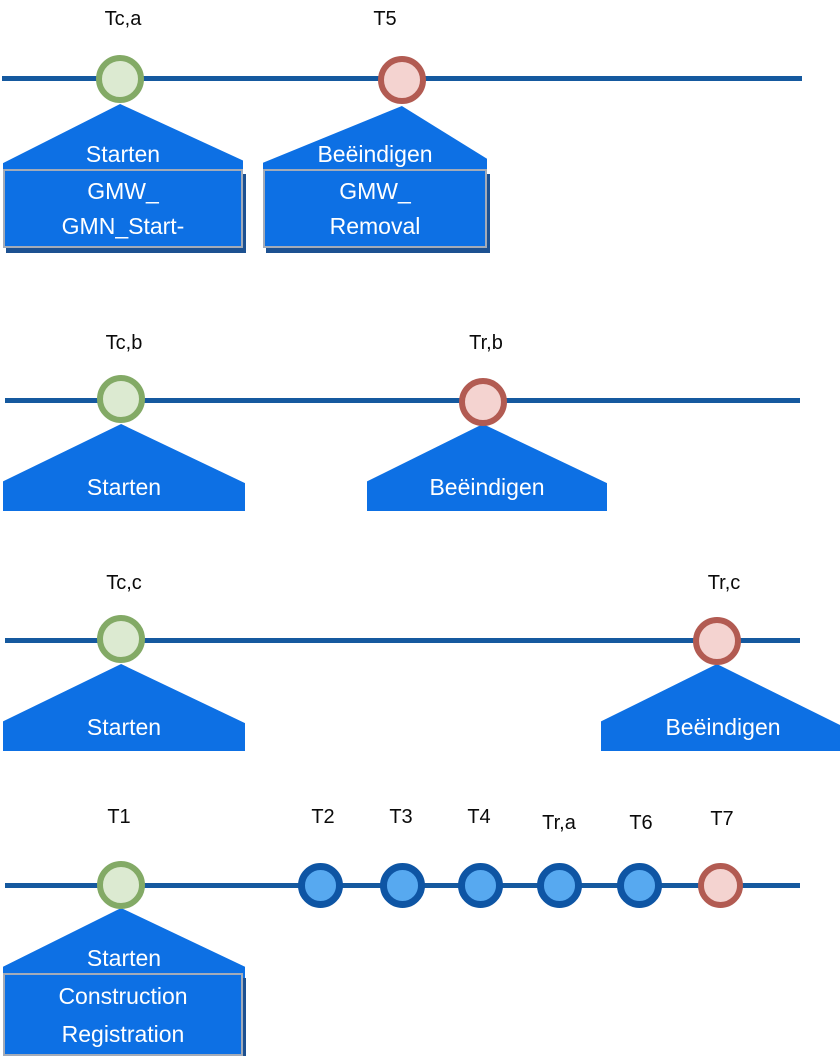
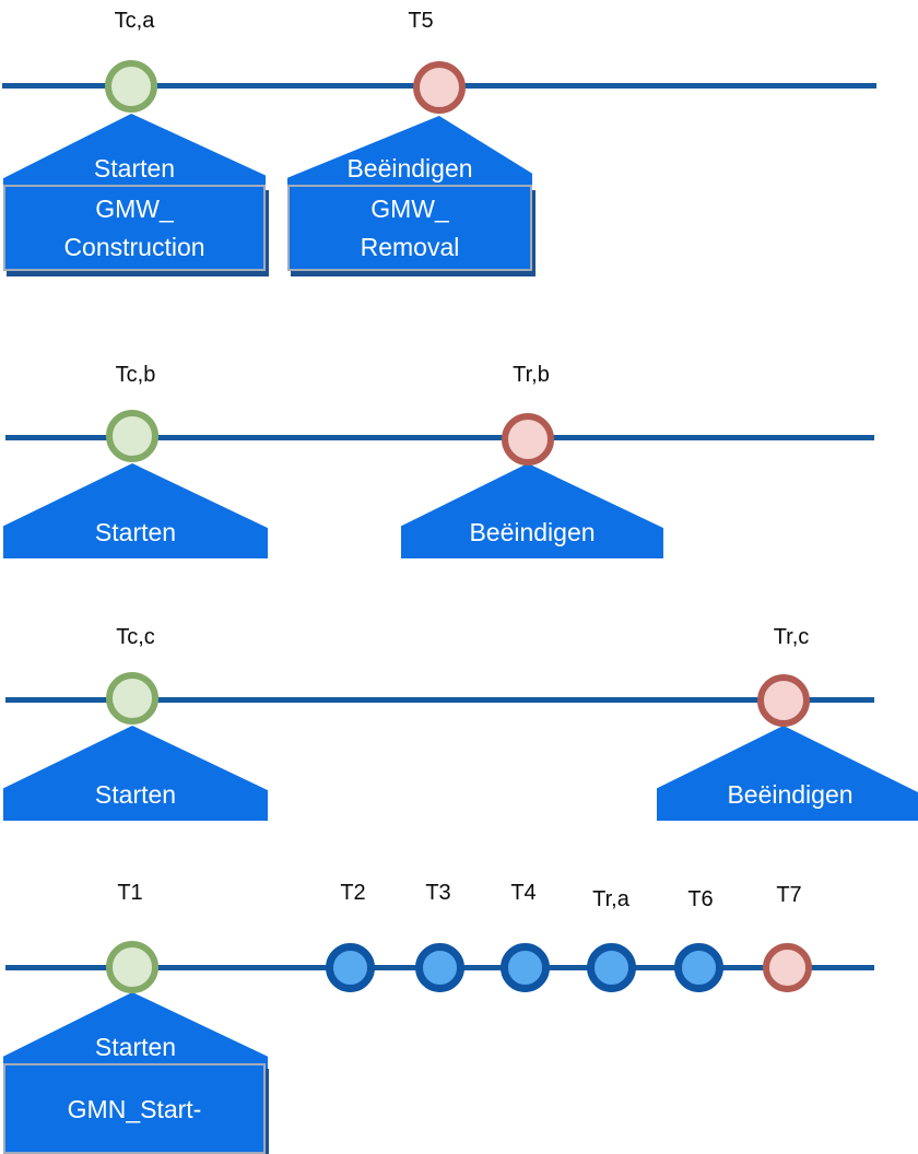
  Tc,a
  T5
  Starten
  GMW_
- GMN_Start-
+ Construction
  Beëindigen
  GMW_
  Removal
  Tc,b
  Tr,b
  Starten
  Beëindigen
  Tc,c
  Tr,c
  Starten
  Beëindigen
  T1
  T2
  T3
  T4
  Tr,a
  T6
  T7
  Starten
- Construction
+ GMN_Start-
- Registration
